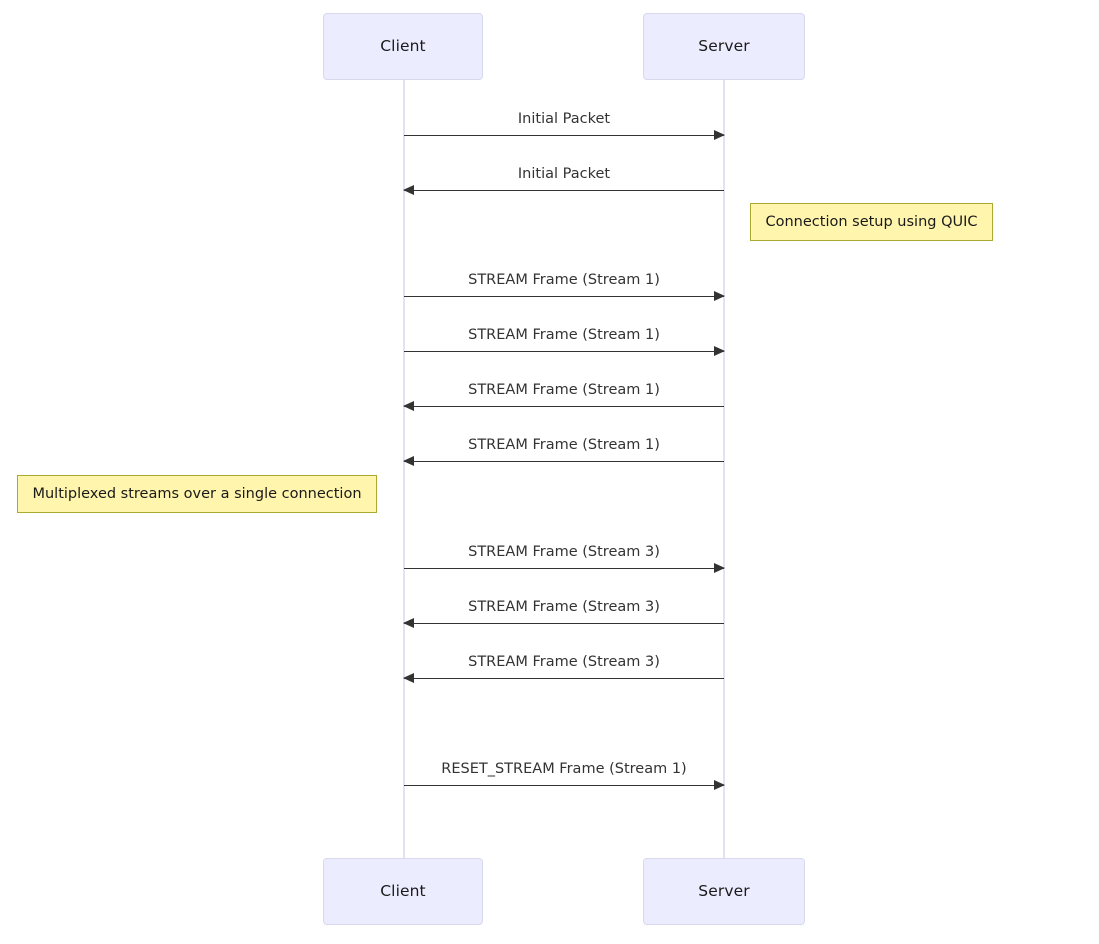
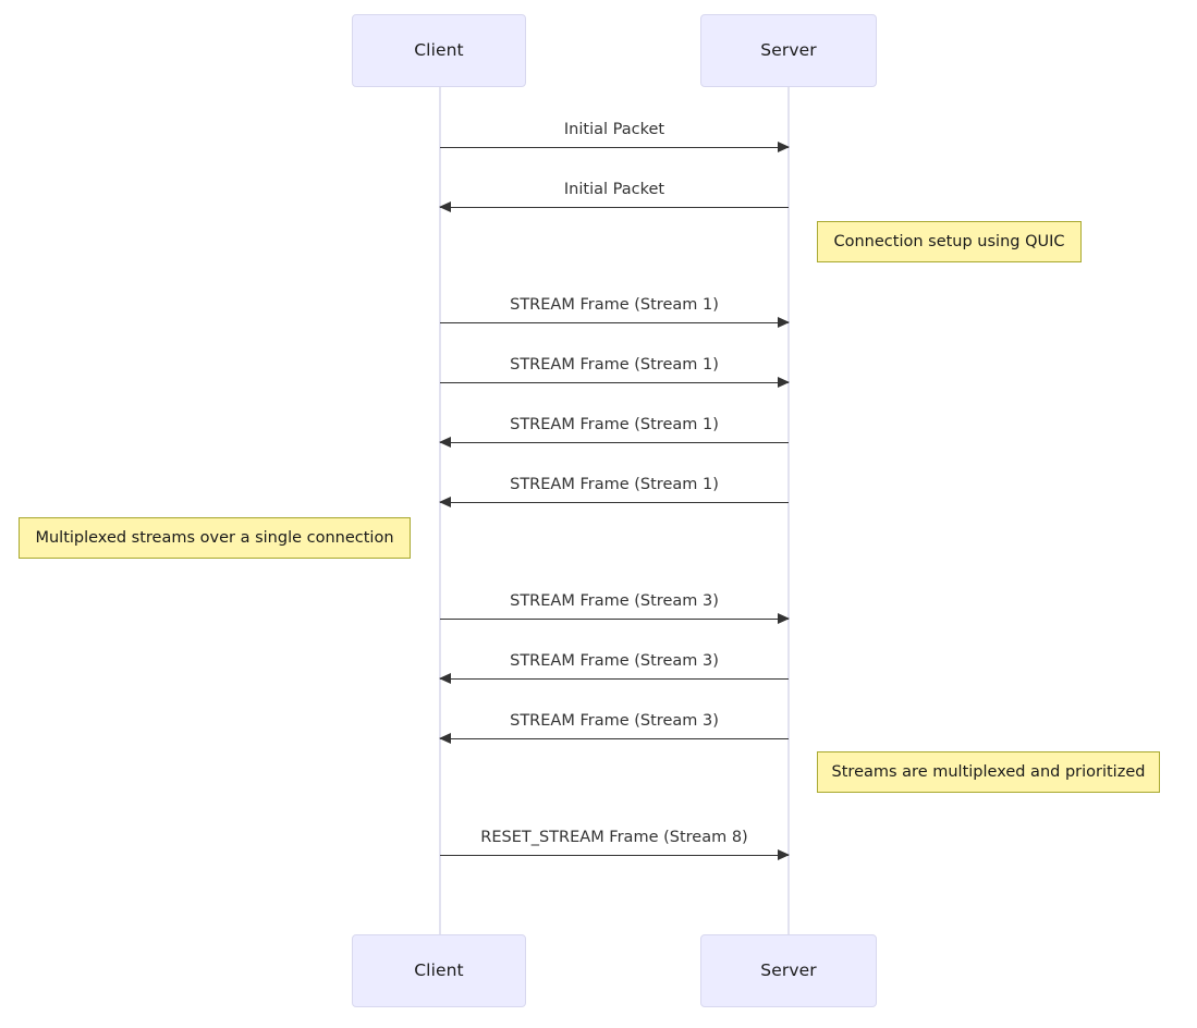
  Client
  Client
  Server
  Server
  Initial Packet
  Initial Packet
  STREAM Frame (Stream 1)
  STREAM Frame (Stream 1)
  STREAM Frame (Stream 1)
  STREAM Frame (Stream 1)
  STREAM Frame (Stream 3)
  STREAM Frame (Stream 3)
  STREAM Frame (Stream 3)
- RESET_STREAM Frame (Stream 1)
+ RESET_STREAM Frame (Stream 8)
  Connection setup using QUIC
  Multiplexed streams over a single connection
+ Streams are multiplexed and prioritized
